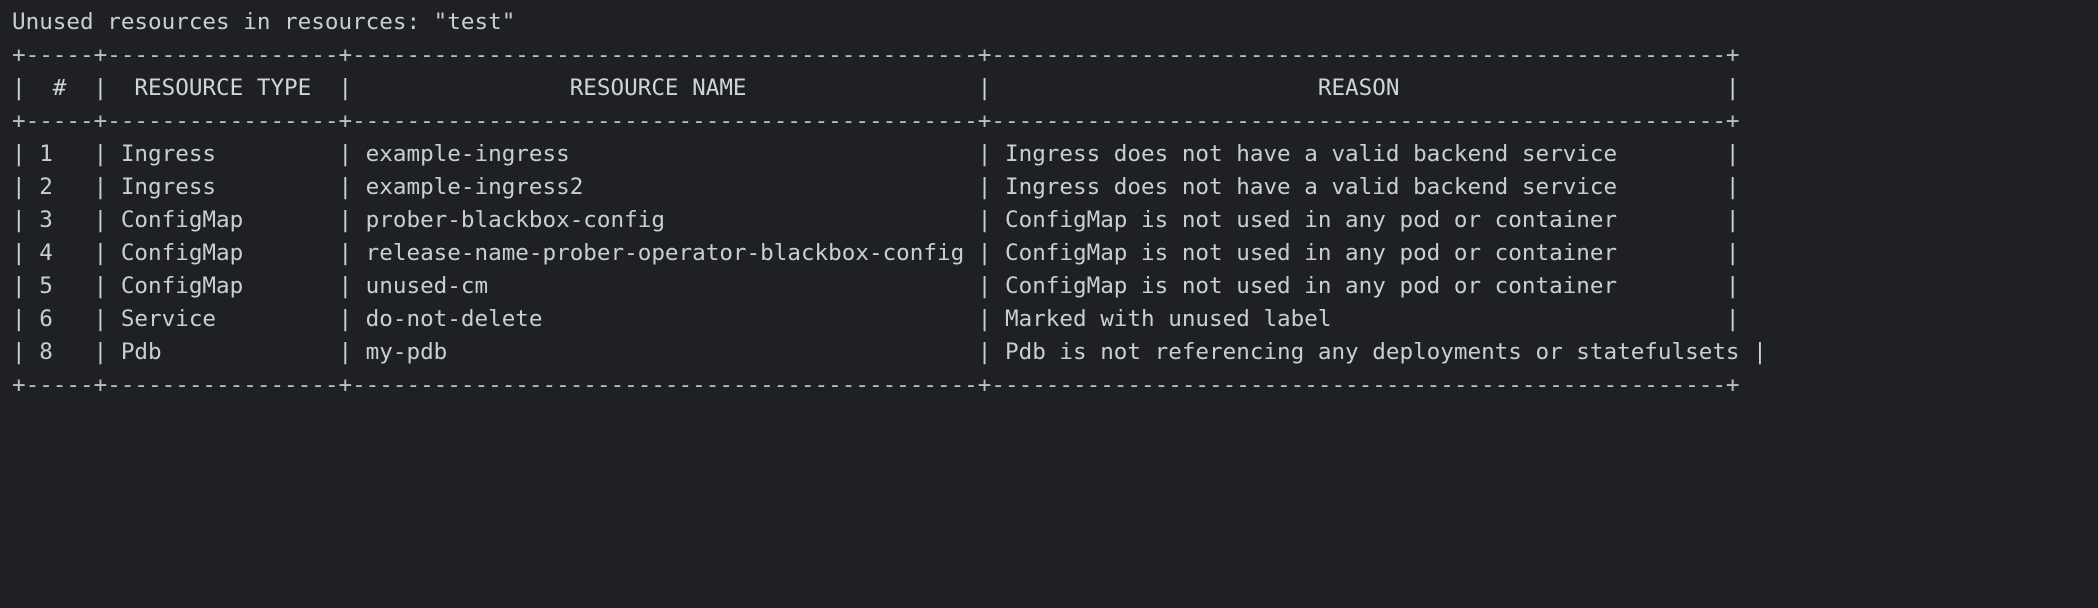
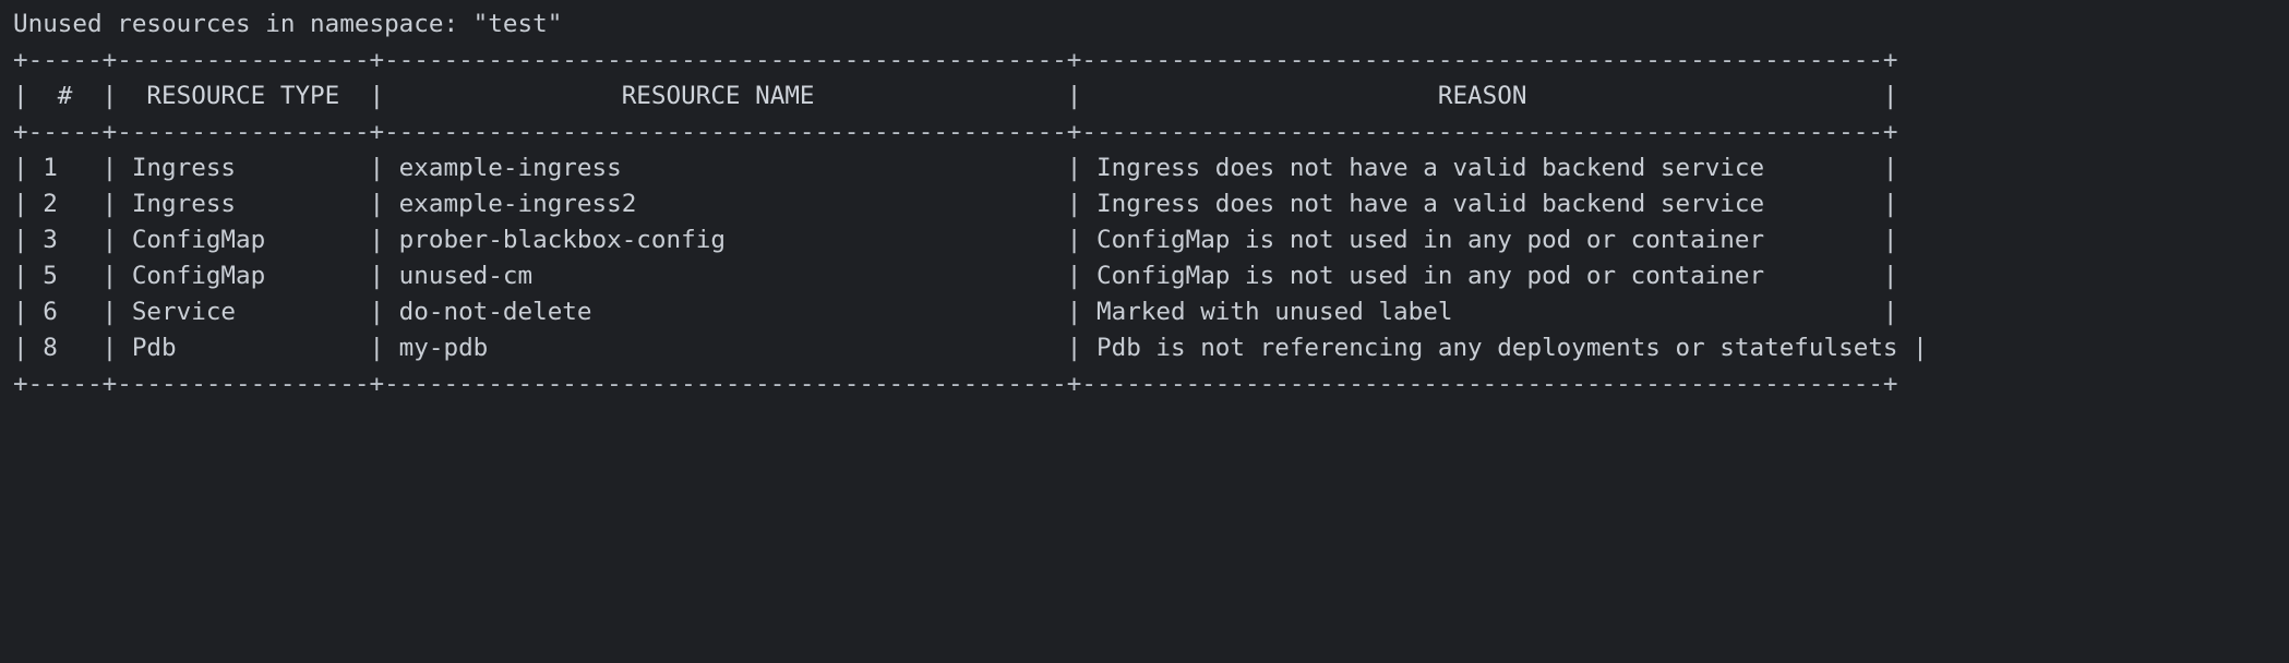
- Unused resources in resources: "test"
+ Unused resources in namespace: "test"
  +-----+-----------------+----------------------------------------------+------------------------------------------------------+
  | # | RESOURCE TYPE | RESOURCE NAME | REASON |
  +-----+-----------------+----------------------------------------------+------------------------------------------------------+
  | 1 | Ingress | example-ingress | Ingress does not have a valid backend service |
  | 2 | Ingress | example-ingress2 | Ingress does not have a valid backend service |
  | 3 | ConfigMap | prober-blackbox-config | ConfigMap is not used in any pod or container |
- | 4 | ConfigMap | release-name-prober-operator-blackbox-config | ConfigMap is not used in any pod or container |
  | 5 | ConfigMap | unused-cm | ConfigMap is not used in any pod or container |
  | 6 | Service | do-not-delete | Marked with unused label |
  | 8 | Pdb | my-pdb | Pdb is not referencing any deployments or statefulsets |
  +-----+-----------------+----------------------------------------------+------------------------------------------------------+
